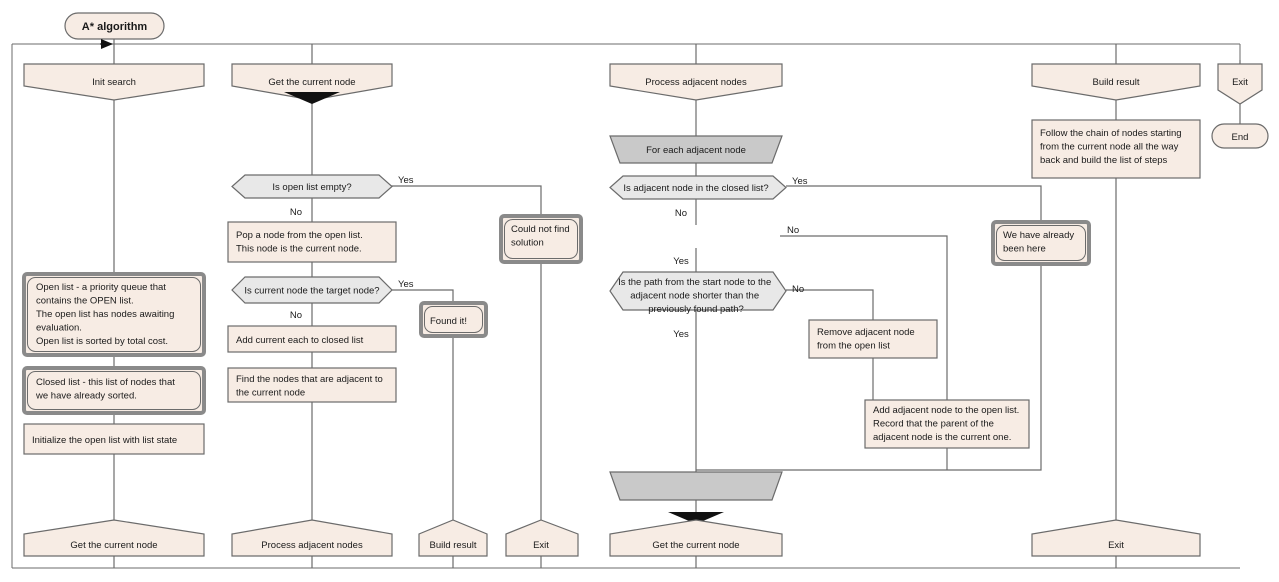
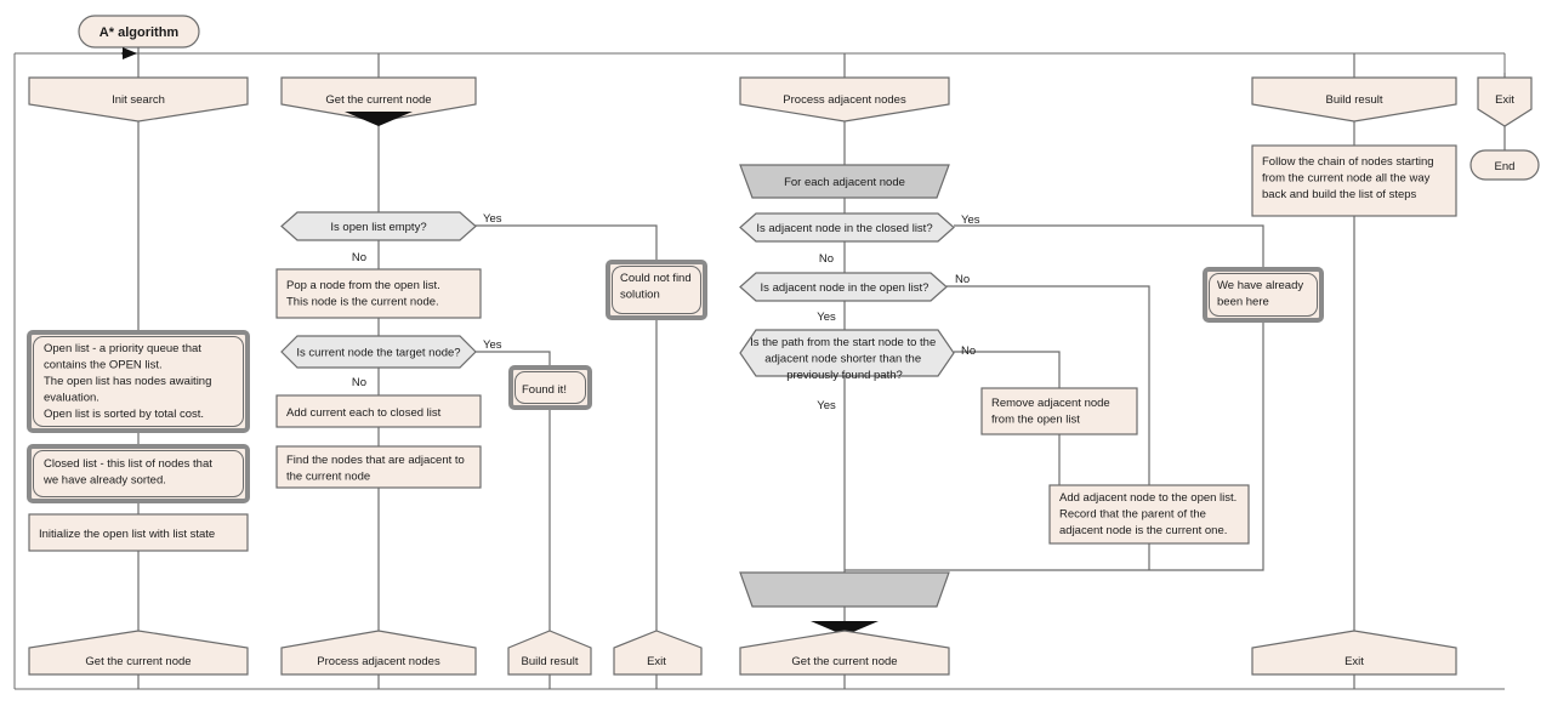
  A* algorithm
  Init search
  Get the current node
  Process adjacent nodes
  Build result
  Exit
  End
  Open list - a priority queue that contains the OPEN list. The open list has nodes awaiting evaluation. Open list is sorted by total cost.
  Closed list - this list of nodes that we have already sorted.
  Initialize the open list with list state
  Is open list empty?
  Yes
  No
  Pop a node from the open list. This node is the current node.
  Is current node the target node?
  Yes
  No
  Add current each to closed list
  Find the nodes that are adjacent to the current node
  Could not find solution
  Found it!
  For each adjacent node
  Is adjacent node in the closed list?
  Yes
  No
+ Is adjacent node in the open list?
  No
  Yes
  Is the path from the start node to the adjacent node shorter than the previously found path?
  No
  Yes
  Remove adjacent node from the open list
  Add adjacent node to the open list. Record that the parent of the adjacent node is the current one.
  We have already been here
  Follow the chain of nodes starting from the current node all the way back and build the list of steps
  Get the current node
  Process adjacent nodes
  Build result
  Exit
  Get the current node
  Exit
